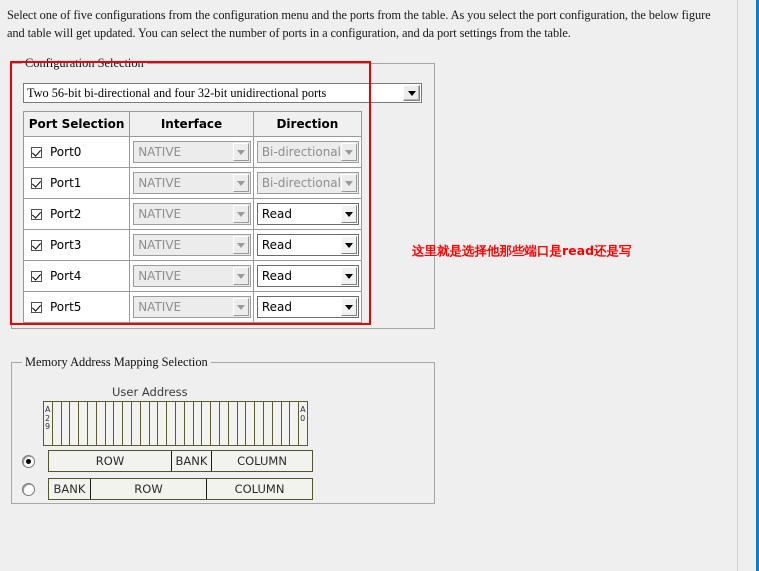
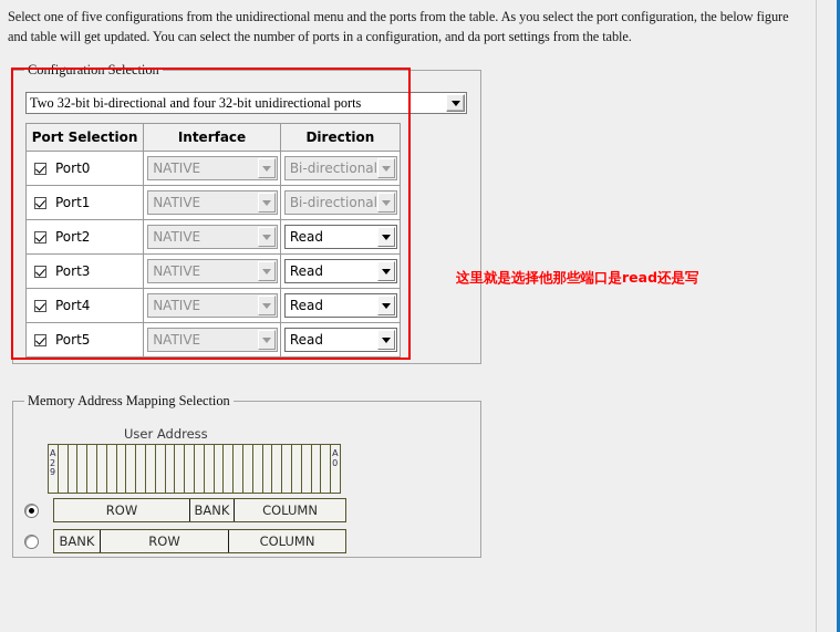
- Select one of five configurations from the configuration menu and the ports from the table. As you select the port configuration, the below figure and table will get updated. You can select the number of ports in a configuration, and da port settings from the table.
+ Select one of five configurations from the unidirectional menu and the ports from the table. As you select the port configuration, the below figure and table will get updated. You can select the number of ports in a configuration, and da port settings from the table.
  Configuration Selection
- Two 56-bit bi-directional and four 32-bit unidirectional ports
+ Two 32-bit bi-directional and four 32-bit unidirectional ports
  Port Selection	Interface	Direction
  Port0	NATIVE	Bi-directional
  Port1	NATIVE	Bi-directional
  Port2	NATIVE	Read
  Port3	NATIVE	Read
  Port4	NATIVE	Read
  Port5	NATIVE	Read
  这里就是选择他那些端口是read还是写
  Memory Address Mapping Selection
  User Address
  A
  2
  9
  A
  0
  ROW
  BANK
  COLUMN
  BANK
  ROW
  COLUMN
